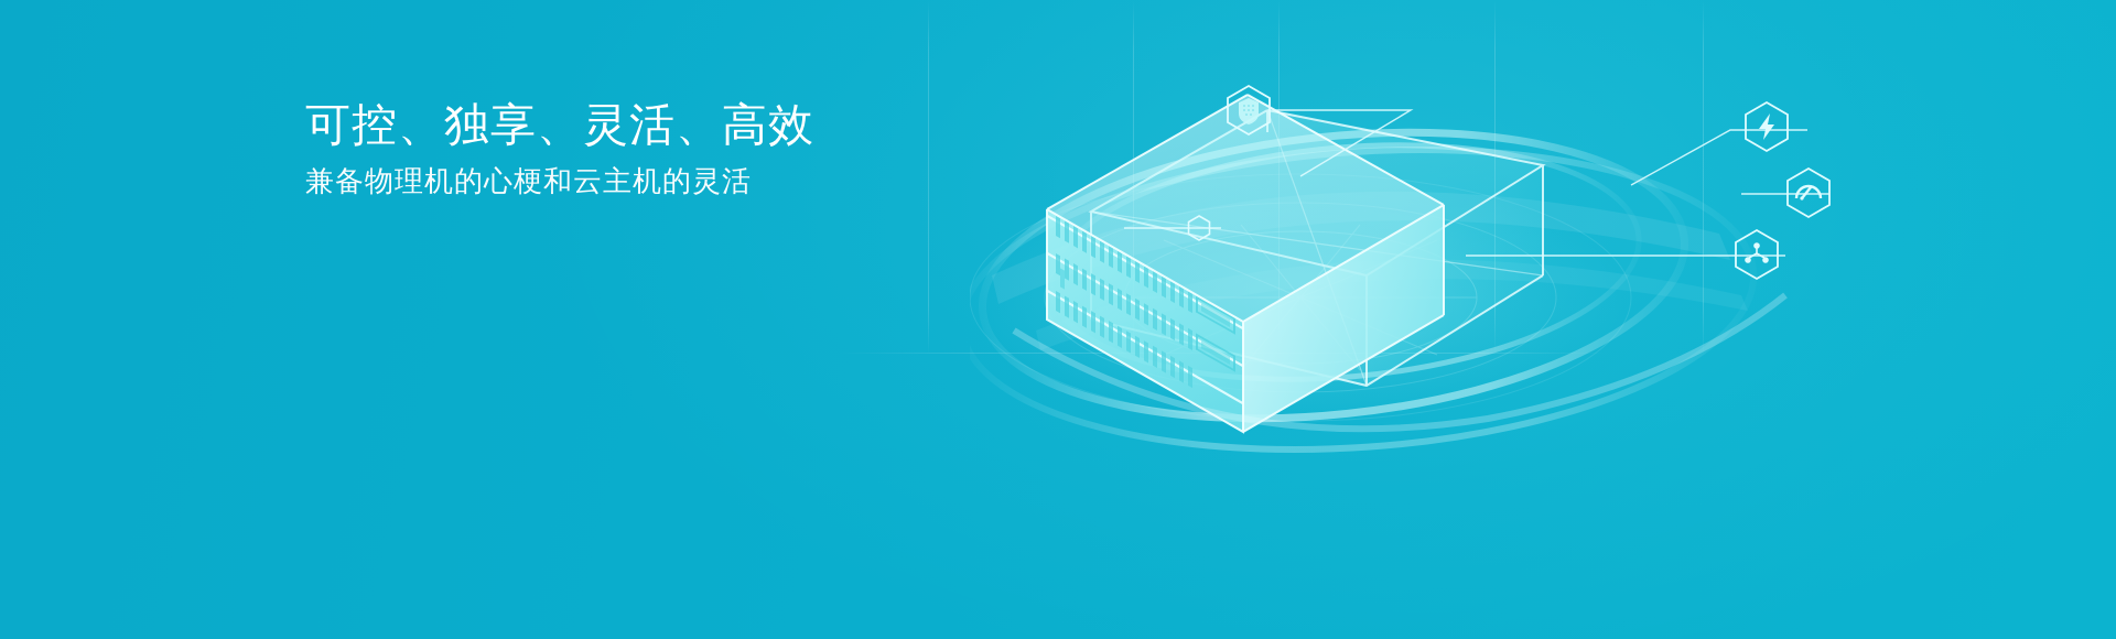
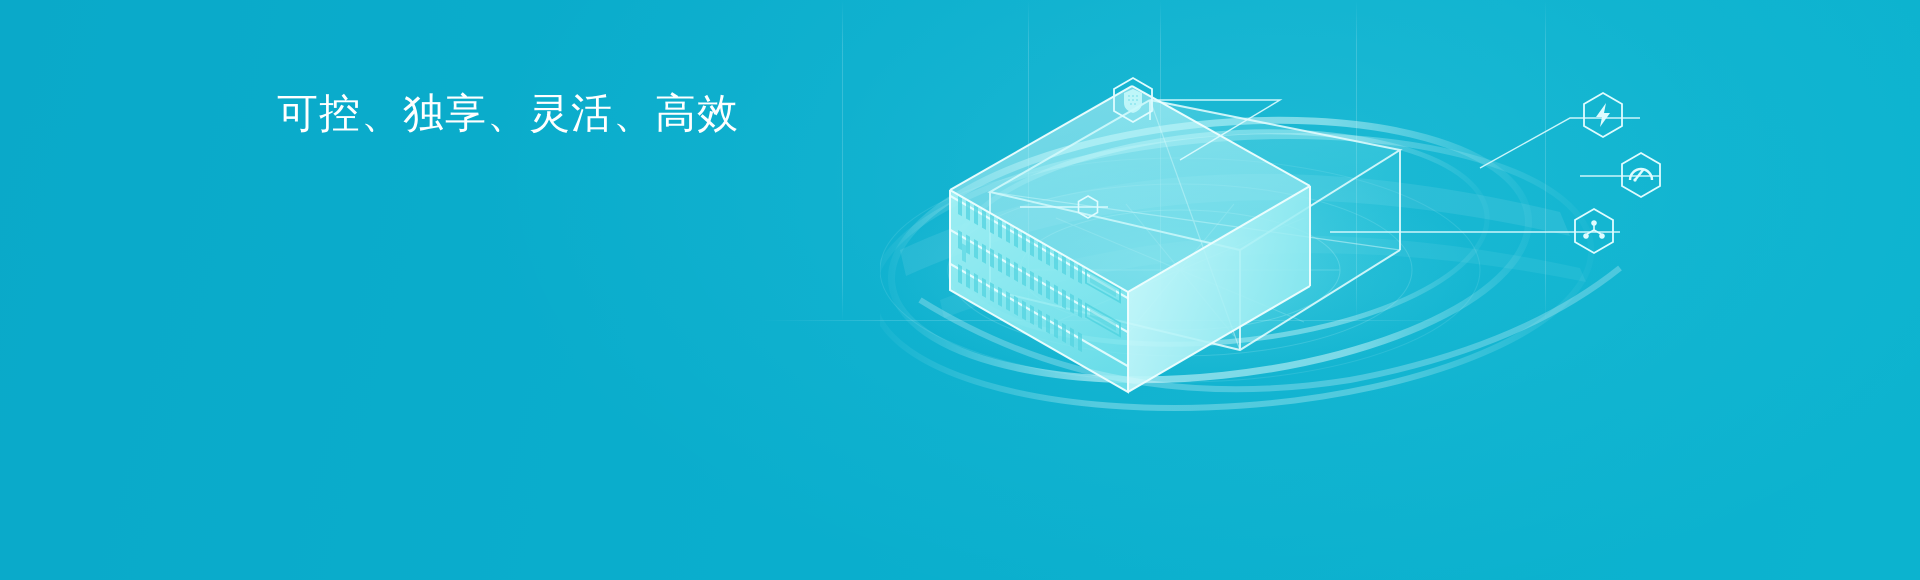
  可控、独享、灵活、高效
- 兼备物理机的心梗和云主机的灵活
